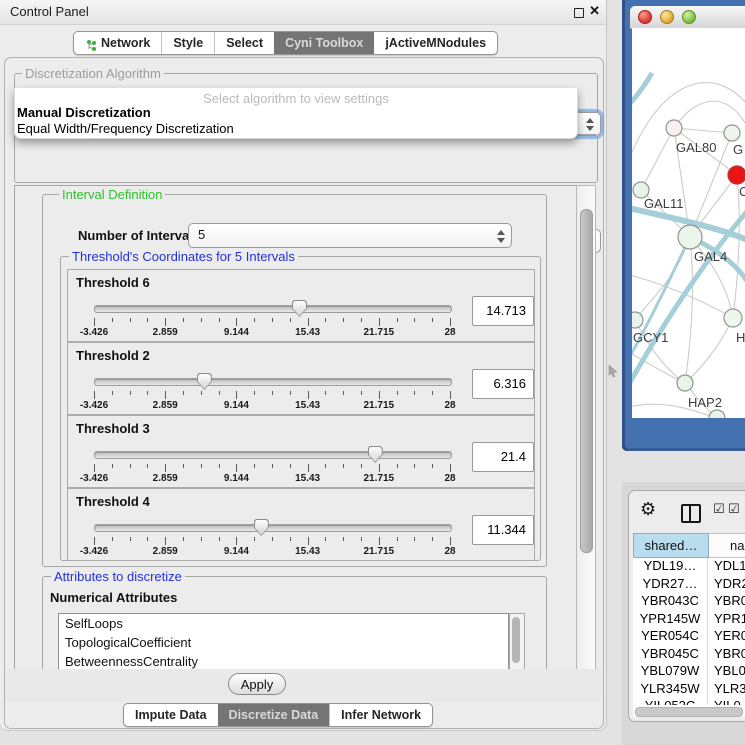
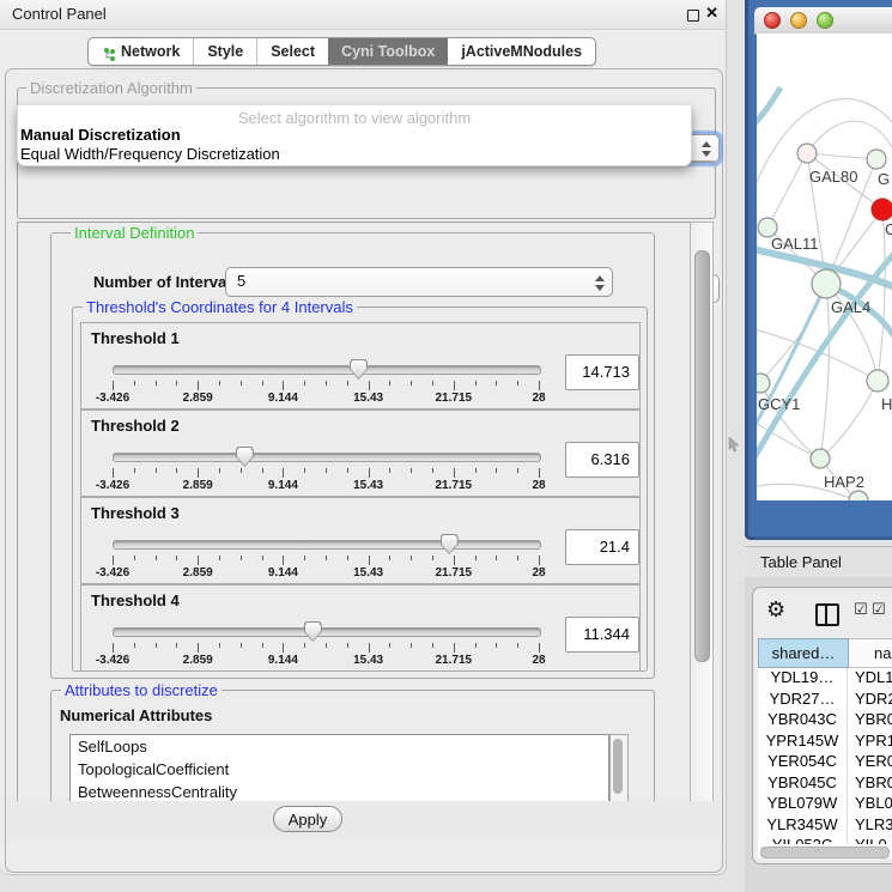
  Control Panel
  ✕
  Network
  Style
  Select
  Cyni Toolbox
  jActiveMNodules
  Discretization Algorithm
- Select algorithm to view settings
+ Select algorithm to view algorithm
  Manual Discretization
  Equal Width/Frequency Discretization
  Interval Definition
  Number of Interva
  5
- Threshold's Coordinates for 5 Intervals
+ Threshold's Coordinates for 4 Intervals
- Threshold 6
+ Threshold 1
  -3.426
  2.859
  9.144
  15.43
  21.715
  28
  14.713
  Threshold 2
  -3.426
  2.859
  9.144
  15.43
  21.715
  28
  6.316
  Threshold 3
  -3.426
  2.859
  9.144
  15.43
  21.715
  28
  21.4
  Threshold 4
  -3.426
  2.859
  9.144
  15.43
  21.715
  28
  11.344
  Attributes to discretize
  Numerical Attributes
  SelfLoops
  TopologicalCoefficient
  BetweennessCentrality
  Apply
- Impute Data
- Discretize Data
- Infer Network
  GAL80
  G
  C
  GAL11
  GAL4
  GCY1
  H
  HAP2
+ Table Panel
  ⚙
  ☑
  ☑
  shared…
  na
  YDL19…
  YDL1
  YDR27…
  YDR
  YBR043C
  YBR0
  YPR145W
  YPR1
  YER054C
  YER0
  YBR045C
  YBR0
  YBL079W
  YBL0
  YLR345W
  YLR3
